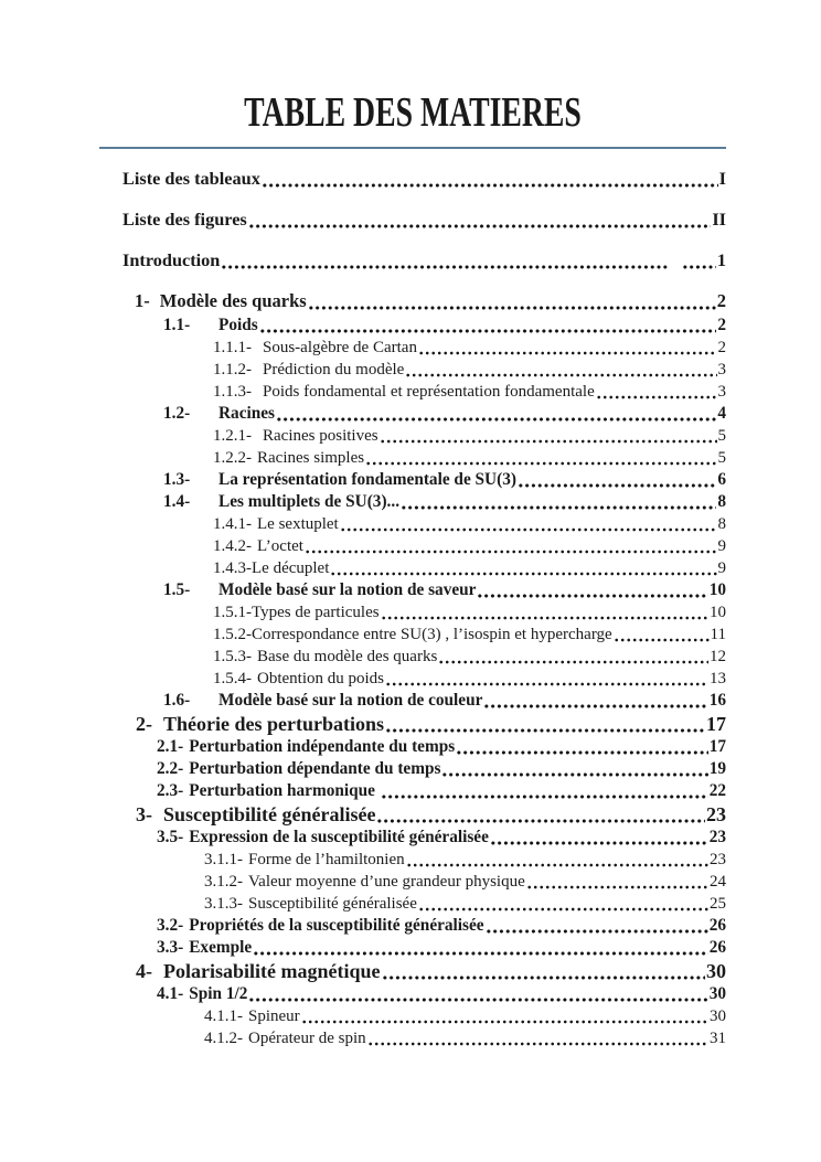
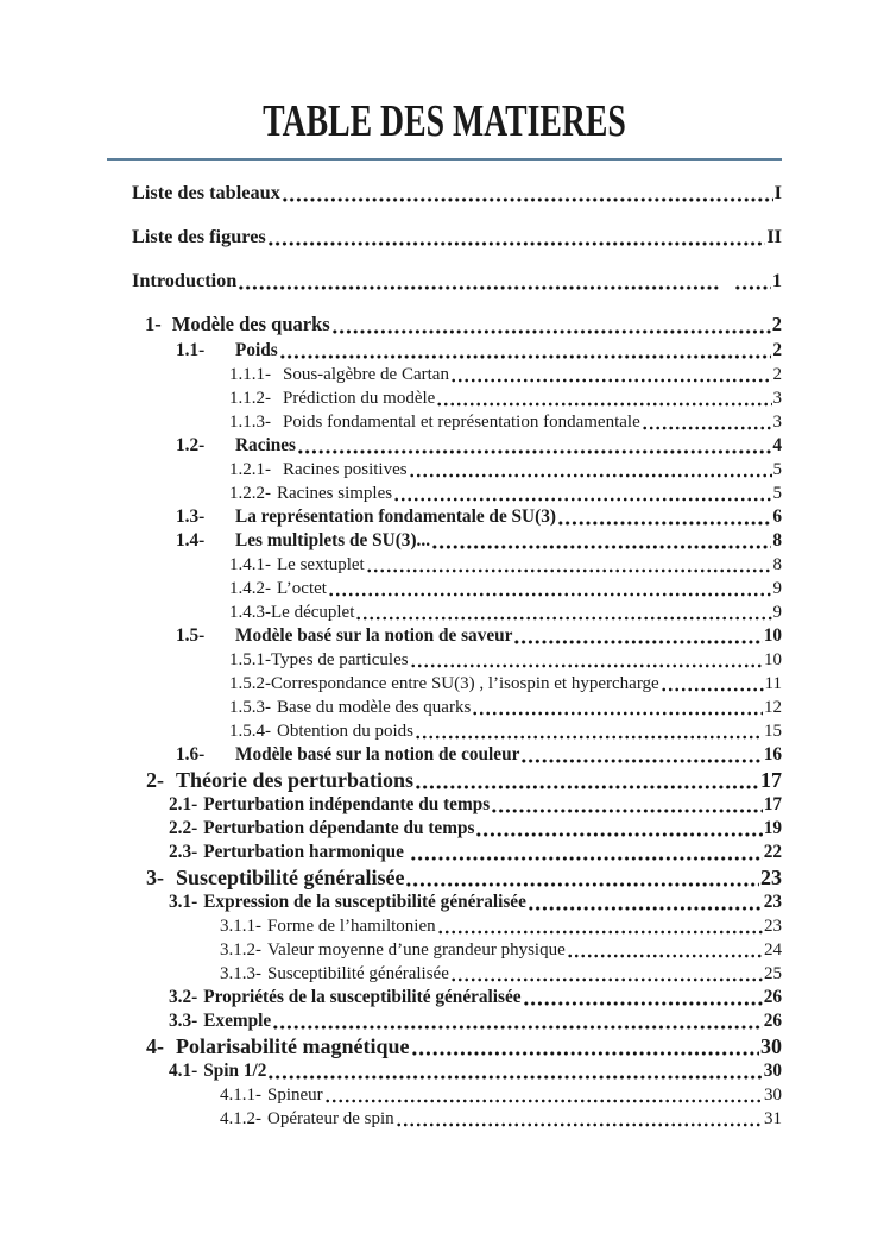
  TABLE DES MATIERES
  Liste des tableaux
  I
  Liste des figures
  II
  Introduction
  1
  1-
  Modèle des quarks
  2
  1.1-
  Poids
  2
  1.1.1-
  Sous-algèbre de Cartan
  2
  1.1.2-
  Prédiction du modèle
  3
  1.1.3-
  Poids fondamental et représentation fondamentale
  3
  1.2-
  Racines
  4
  1.2.1-
  Racines positives
  5
  1.2.2-
  Racines simples
  5
  1.3-
  La représentation fondamentale de SU(3)
  6
  1.4-
  Les multiplets de SU(3)...
  8
  1.4.1-
  Le sextuplet
  8
  1.4.2-
  L’octet
  9
  1.4.3-
  Le décuplet
  9
  1.5-
  Modèle basé sur la notion de saveur
  10
  1.5.1-
  Types de particules
  10
  1.5.2-
  Correspondance entre SU(3) , l’isospin et hypercharge
  11
  1.5.3-
  Base du modèle des quarks
  12
  1.5.4-
  Obtention du poids
- 13
+ 15
  1.6-
  Modèle basé sur la notion de couleur
  16
  2-
  Théorie des perturbations
  17
  2.1-
  Perturbation indépendante du temps
  17
  2.2-
  Perturbation dépendante du temps
  19
  2.3-
  Perturbation harmonique
  22
  3-
  Susceptibilité généralisée
  23
- 3.5-
+ 3.1-
  Expression de la susceptibilité généralisée
  23
  3.1.1-
  Forme de l’hamiltonien
  23
  3.1.2-
  Valeur moyenne d’une grandeur physique
  24
  3.1.3-
  Susceptibilité généralisée
  25
  3.2-
  Propriétés de la susceptibilité généralisée
  26
  3.3-
  Exemple
  26
  4-
  Polarisabilité magnétique
  30
  4.1-
  Spin 1/2
  30
  4.1.1-
  Spineur
  30
  4.1.2-
  Opérateur de spin
  31
